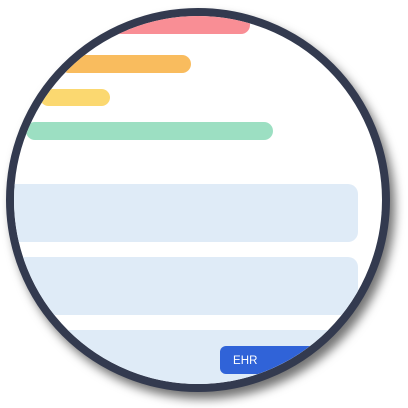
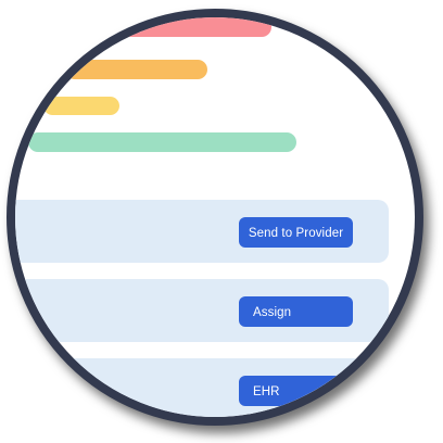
+ Send to Provider
+ Assign
  EHR
